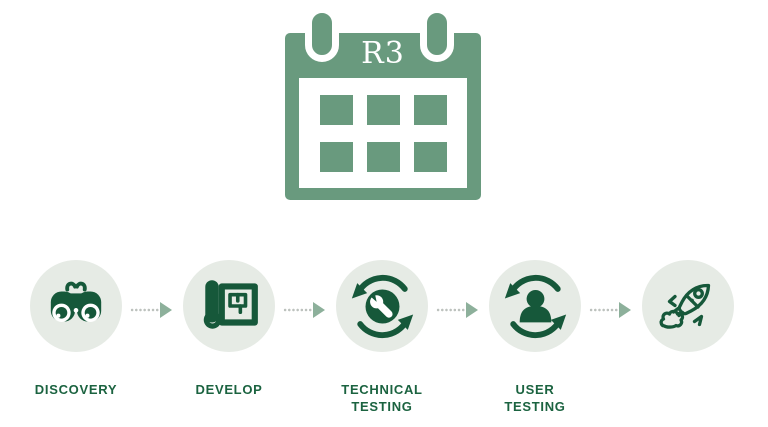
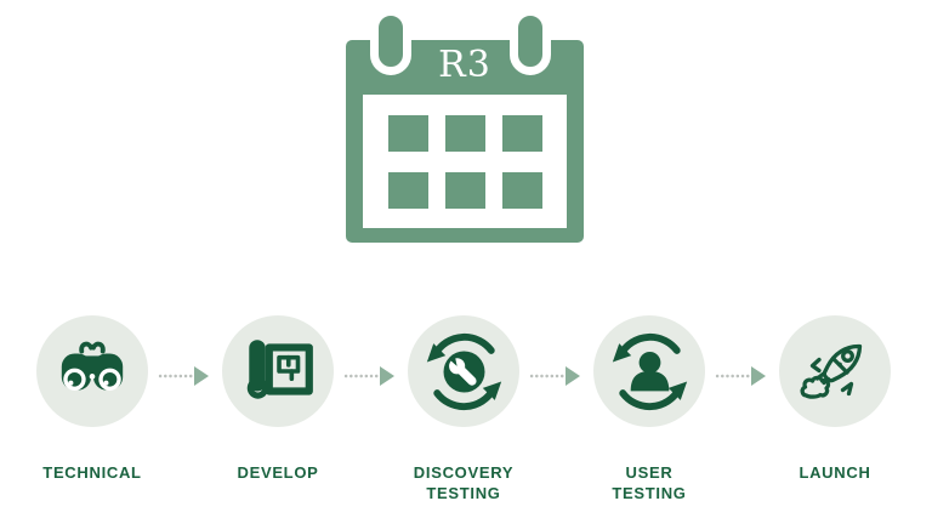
  R3
- DISCOVERY
+ TECHNICAL
  DEVELOP
- TECHNICAL
+ DISCOVERY
  TESTING
  USER
  TESTING
+ LAUNCH
